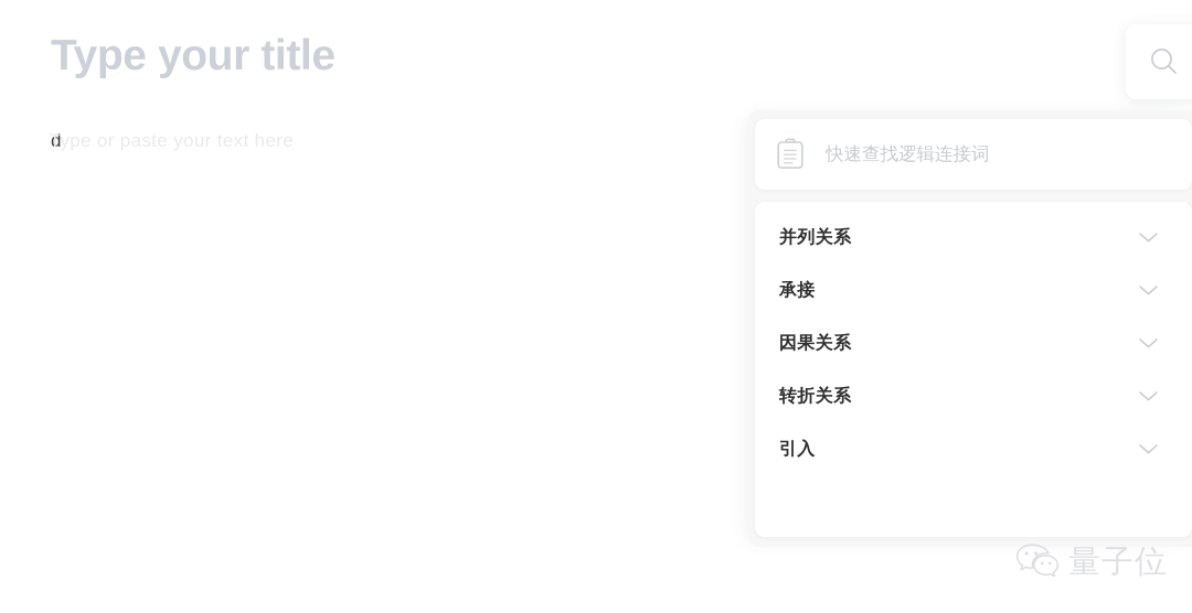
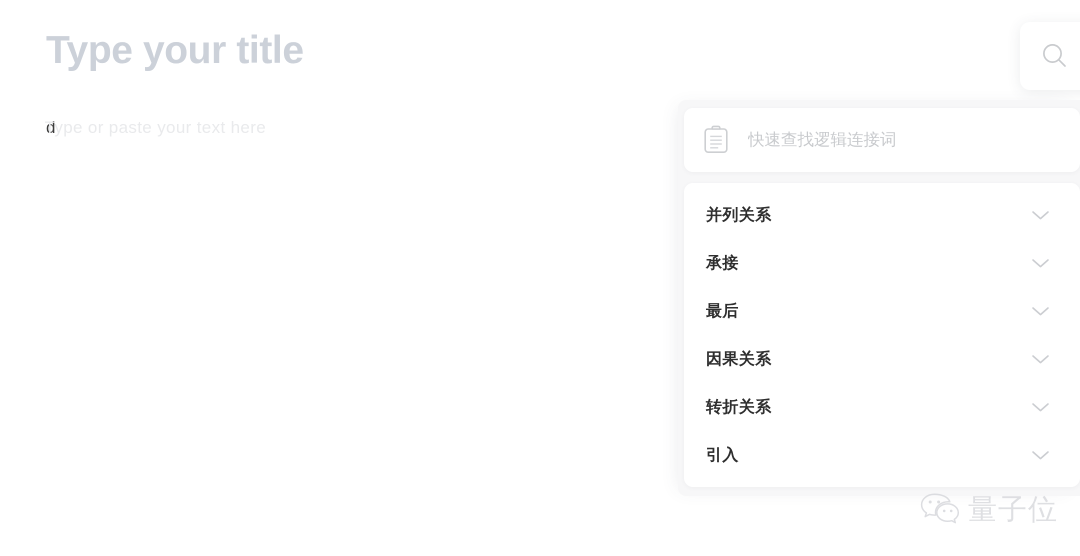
  Type your title
  dType or paste your text here
  快速查找逻辑连接词
  并列关系
  承接
+ 最后
  因果关系
  转折关系
  引入
  量子位
